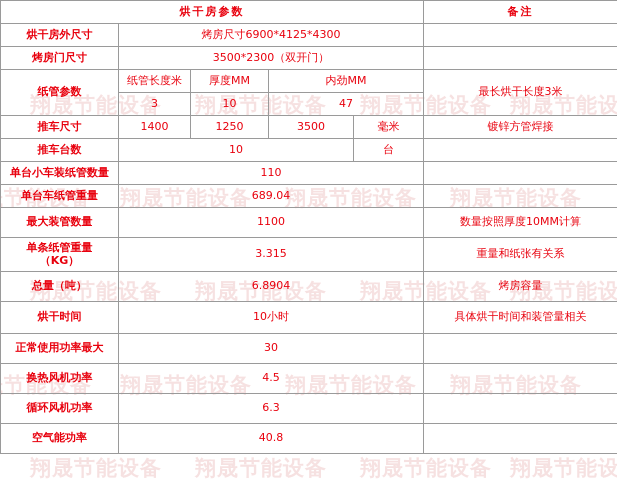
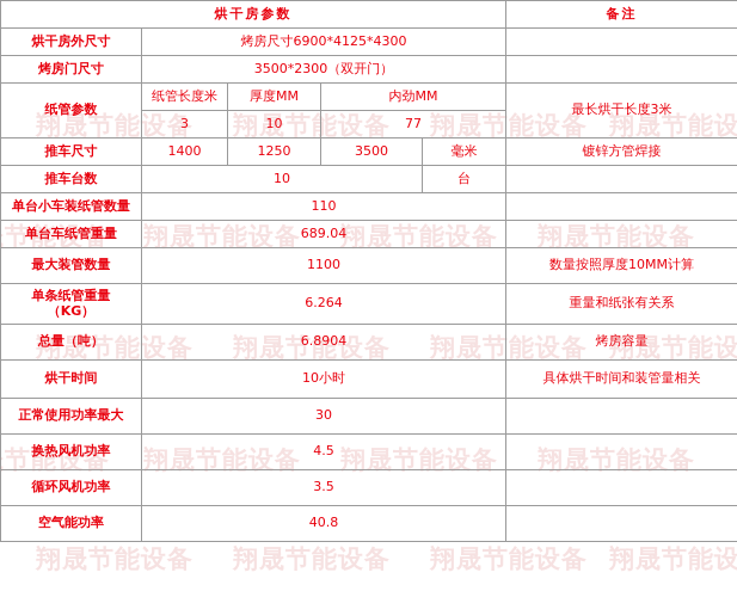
  翔晟节能设备
  翔晟节能设备
  翔晟节能设备
  翔晟节能设
  翔晟节能设备
  翔晟节能设备
  翔晟节能设备
  翔晟节能设备
  翔晟节能设备
  翔晟节能设备
  翔晟节能设
  翔晟节能设备
  翔晟节能设备
  翔晟节能设备
  翔晟节能设备
  翔晟节能设备
  翔晟节能设备
  翔晟节能设
  烘干房参数	备注
  烘干房外尺寸	烤房尺寸6900*4125*4300
  烤房门尺寸	3500*2300（双开门）
  纸管参数	纸管长度米	厚度MM	内劲MM	最长烘干长度3米
- 3	10	47
+ 3	10	77
  推车尺寸	1400	1250	3500	毫米	镀锌方管焊接
  推车台数	10	台
  单台小车装纸管数量	110
  单台车纸管重量	689.04
  最大装管数量	1100	数量按照厚度10MM计算
- 单条纸管重量 （KG）	3.315	重量和纸张有关系
+ 单条纸管重量 （KG）	6.264	重量和纸张有关系
  总量（吨）	6.8904	烤房容量
  烘干时间	10小时	具体烘干时间和装管量相关
  正常使用功率最大	30
  换热风机功率	4.5
- 循环风机功率	6.3
+ 循环风机功率	3.5
  空气能功率	40.8
